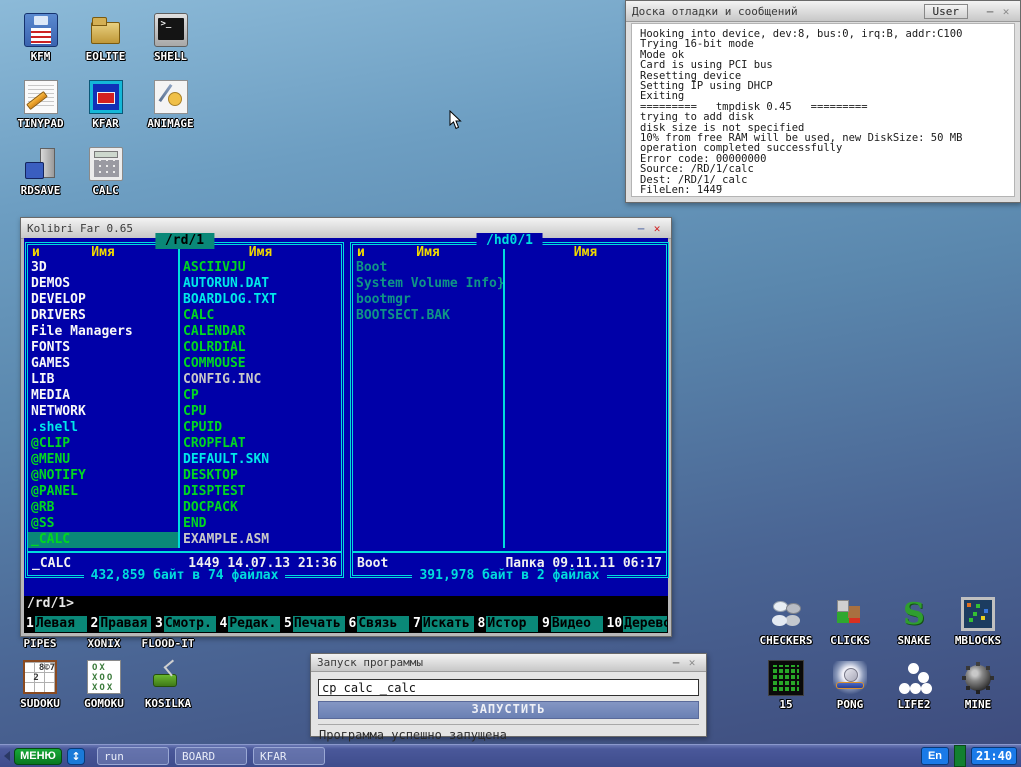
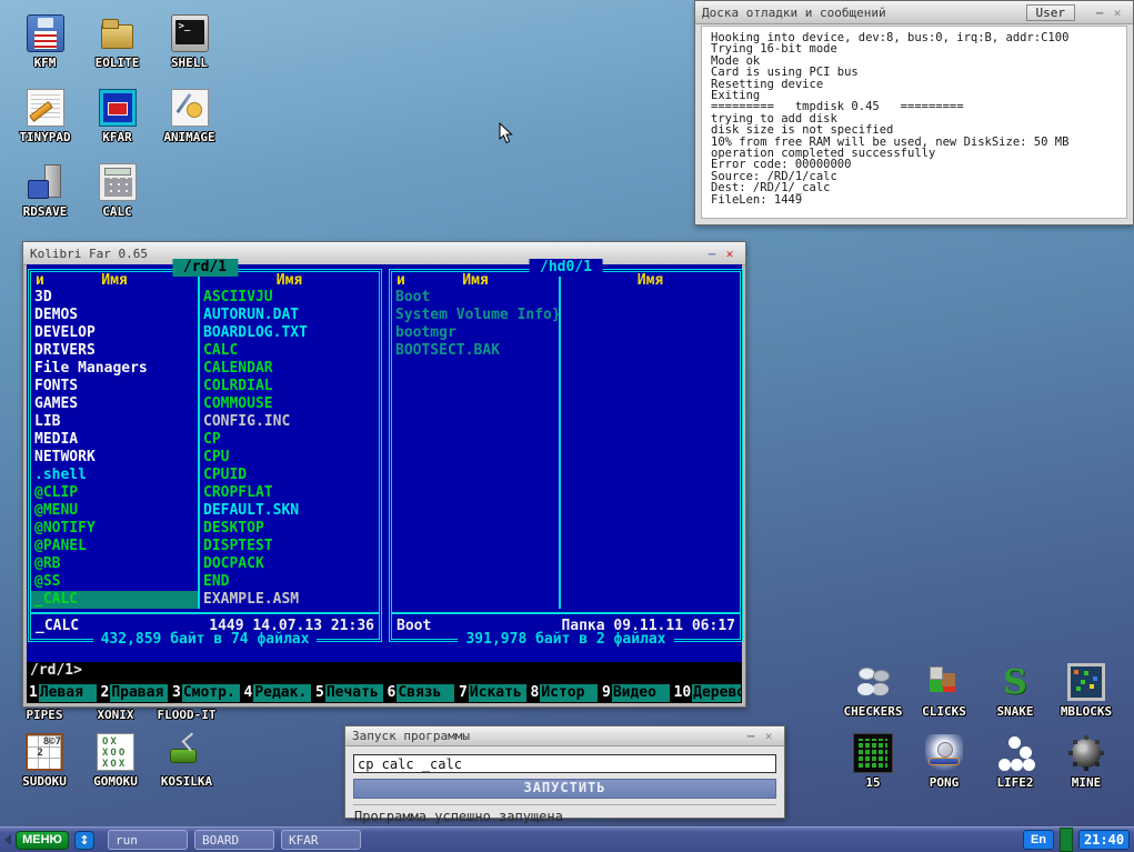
  KFM
  EOLITE
  SHELL
  TINYPAD
  KFAR
  ANIMAGE
  RDSAVE
  CALC
  PIPES
  XONIX
  FLOOD-IT
  SUDOKU
  GOMOKU
  KOSILKA
  CHECKERS
  CLICKS
  SNAKE
  MBLOCKS
  15
  PONG
  LIFE2
  MINE
  Доска отладки и сообщений
  User
  –
  ✕
  Hooking into device, dev:8, bus:0, irq:B, addr:C100
  Trying 16-bit mode
  Mode ok
  Card is using PCI bus
  Resetting device
- Setting IP using DHCP
  Exiting
  ========= tmpdisk 0.45 =========
  trying to add disk
  disk size is not specified
  10% from free RAM will be used, new DiskSize: 50 MB
  operation completed successfully
  Error code: 00000000
  Source: /RD/1/calc
  Dest: /RD/1/_calc
  FileLen: 1449
  Kolibri Far 0.65
  –
  ✕
  /rd/1
  и
  Имя
  3D
  DEMOS
  DEVELOP
  DRIVERS
  File Managers
  FONTS
  GAMES
  LIB
  MEDIA
  NETWORK
  .shell
  @CLIP
  @MENU
  @NOTIFY
  @PANEL
  @RB
  @SS
  _CALC
  Имя
  ASCIIVJU
  AUTORUN.DAT
  BOARDLOG.TXT
  CALC
  CALENDAR
  COLRDIAL
  COMMOUSE
  CONFIG.INC
  CP
  CPU
  CPUID
  CROPFLAT
  DEFAULT.SKN
  DESKTOP
  DISPTEST
  DOCPACK
  END
  EXAMPLE.ASM
  _CALC
  1449 14.07.13 21:36
  432,859 байт в 74 файлах
  /hd0/1
  и
  Имя
  Boot
  System Volume Info}
  bootmgr
  BOOTSECT.BAK
  Имя
  Boot
  Папка 09.11.11 06:17
  391,978 байт в 2 файлах
  /rd/1>
  1
  Левая
  2
  Правая
  3
  Смотр.
  4
  Редак.
  5
  Печать
  6
  Связь
  7
  Искать
  8
  Истор
  9
  Видео
  10
  Дерев
  Запуск программы
  –
  ✕
  cp calc _calc
  ЗАПУСТИТЬ
  Программа успешно запущена
  МЕНЮ
  ↕
  run
  BOARD
  KFAR
  En
  21:40
